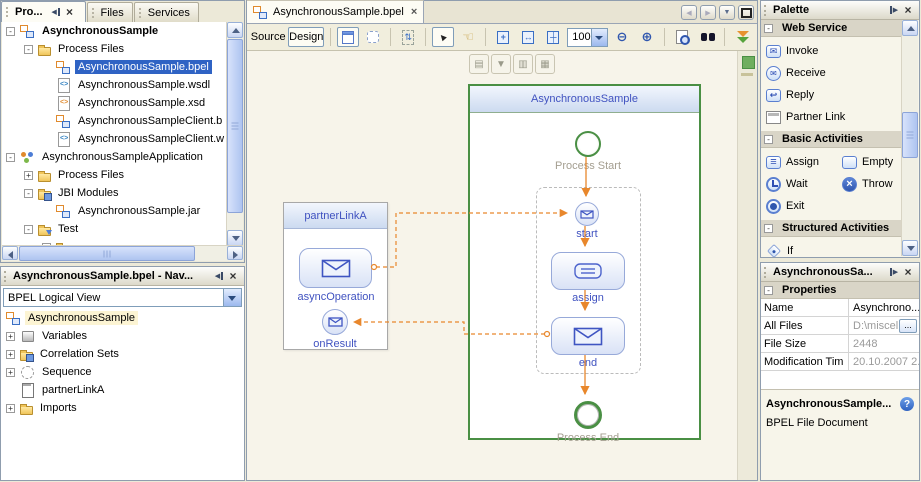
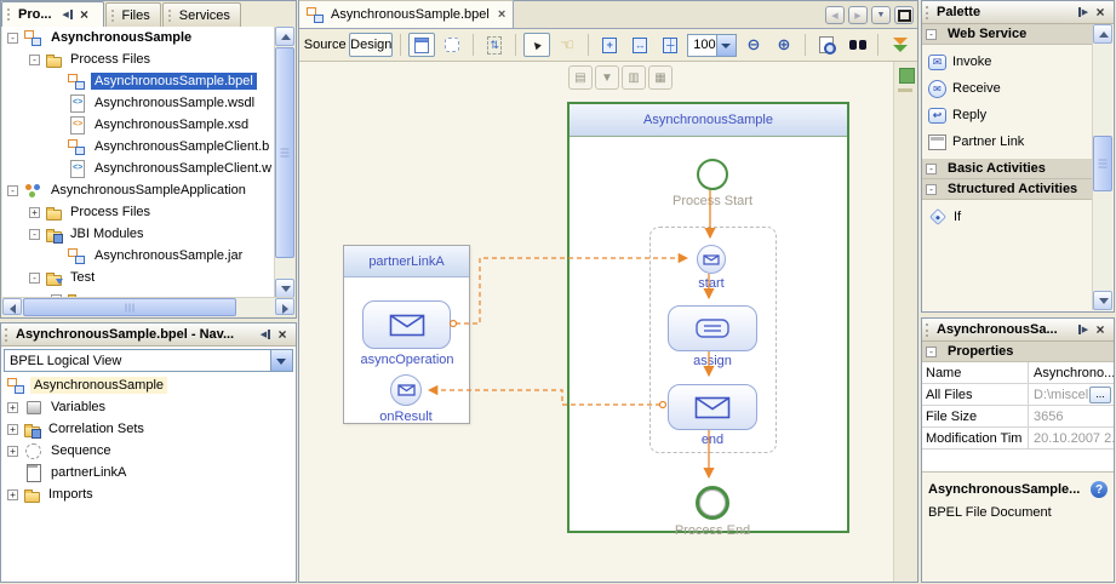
  Pro...
  Files
  Services
  -
  AsynchronousSample
  -
  Process Files
  AsynchronousSample.bpel
  AsynchronousSample.wsdl
  AsynchronousSample.xsd
  AsynchronousSampleClient.b
  AsynchronousSampleClient.w
  -
  AsynchronousSampleApplication
  +
  Process Files
  -
  JBI Modules
  AsynchronousSample.jar
  -
  Test
  AsynchronousSample.bpel - Nav...
  BPEL Logical View
  AsynchronousSample
  +
  Variables
  +
  Correlation Sets
  +
  Sequence
  partnerLinkA
  +
  Imports
  AsynchronousSample.bpel
  Source
  Design
  100
  partnerLinkA
  asyncOperation
  onResult
  AsynchronousSample
  Proces Start
  start
  assign
  end
  Process End
  Palette
  -
  Web Service
  Invoke
  Receive
  Reply
  Partner Link
  -
  Basic Activities
- Assign
- Empty
- Wait
- Throw
- Exit
  -
  Structured Activities
  If
  AsynchronousSa...
  -
  Properties
  Name
  Asynchrono...
  All Files
  ...
  File Size
- 2448
+ 3656
  Modification Tim
  20.10.2007 2.
  AsynchronousSample...
  BPEL File Document
